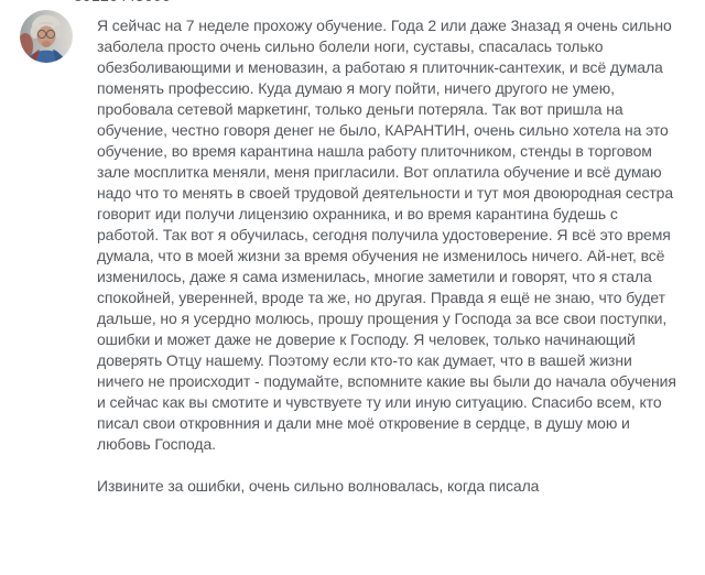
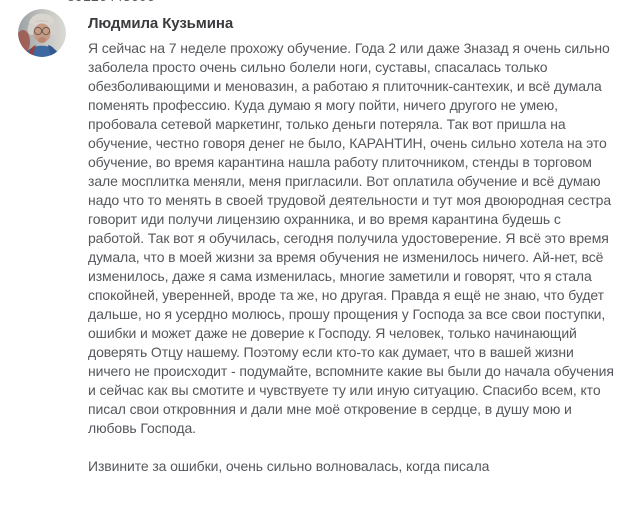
+ Людмила Кузьмина
  Я сейчас на 7 неделе прохожу обучение. Года 2 или даже 3назад я очень сильно
  заболела просто очень сильно болели ноги, суставы, спасалась только
  обезболивающими и меновазин, а работаю я плиточник-сантехик, и всё думала
  поменять профессию. Куда думаю я могу пойти, ничего другого не умею,
  пробовала сетевой маркетинг, только деньги потеряла. Так вот пришла на
  обучение, честно говоря денег не было, КАРАНТИН, очень сильно хотела на это
  обучение, во время карантина нашла работу плиточником, стенды в торговом
  зале мосплитка меняли, меня пригласили. Вот оплатила обучение и всё думаю
  надо что то менять в своей трудовой деятельности и тут моя двоюродная сестра
  говорит иди получи лицензию охранника, и во время карантина будешь с
  работой. Так вот я обучилась, сегодня получила удостоверение. Я всё это время
  думала, что в моей жизни за время обучения не изменилось ничего. Ай-нет, всё
  изменилось, даже я сама изменилась, многие заметили и говорят, что я стала
  спокойней, уверенней, вроде та же, но другая. Правда я ещё не знаю, что будет
  дальше, но я усердно молюсь, прошу прощения у Господа за все свои поступки,
  ошибки и может даже не доверие к Господу. Я человек, только начинающий
  доверять Отцу нашему. Поэтому если кто-то как думает, что в вашей жизни
  ничего не происходит - подумайте, вспомните какие вы были до начала обучения
  и сейчас как вы смотите и чувствуете ту или иную ситуацию. Спасибо всем, кто
  писал свои откровнния и дали мне моё откровение в сердце, в душу мою и
  любовь Господа.
  Извините за ошибки, очень сильно волновалась, когда писала
